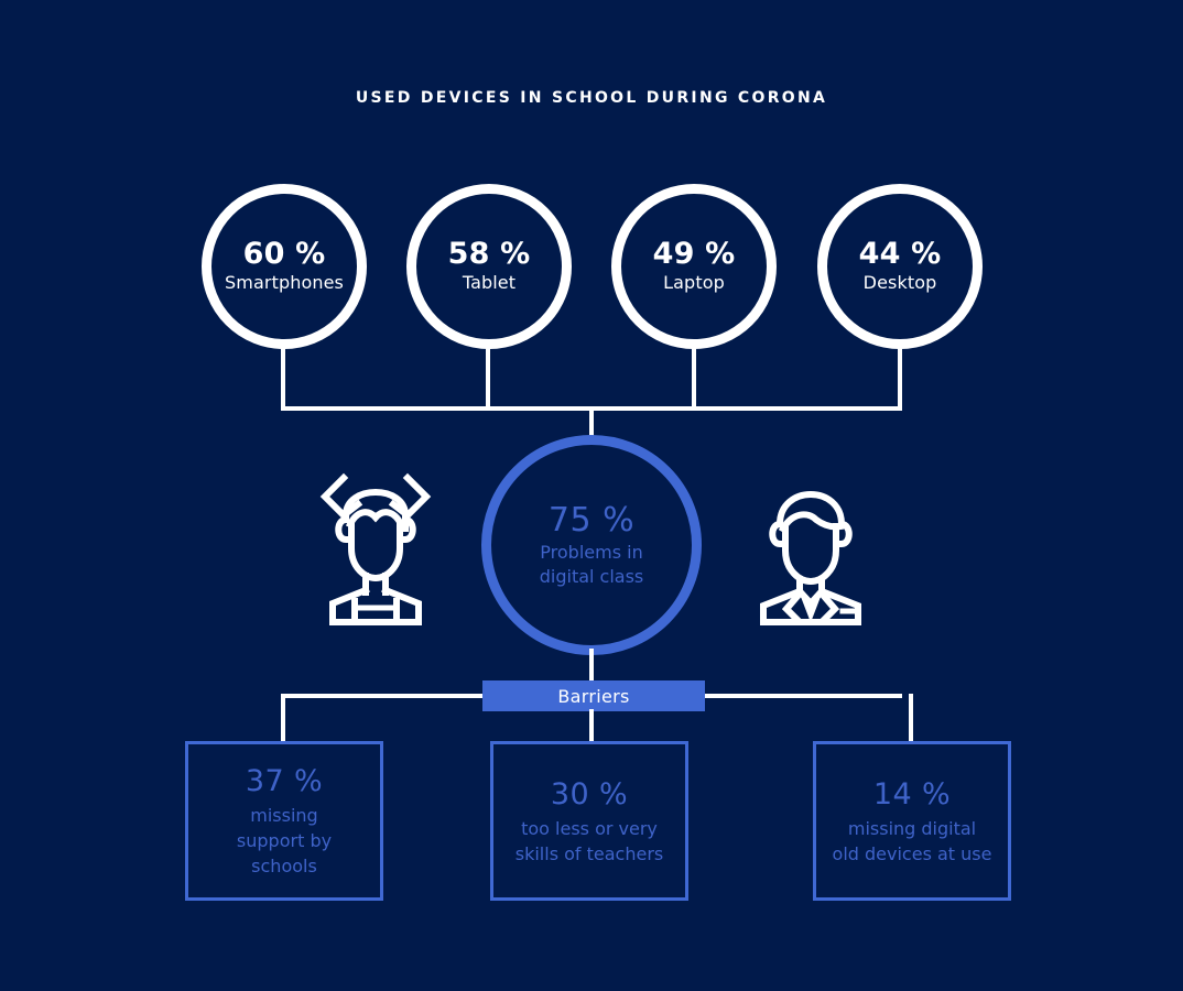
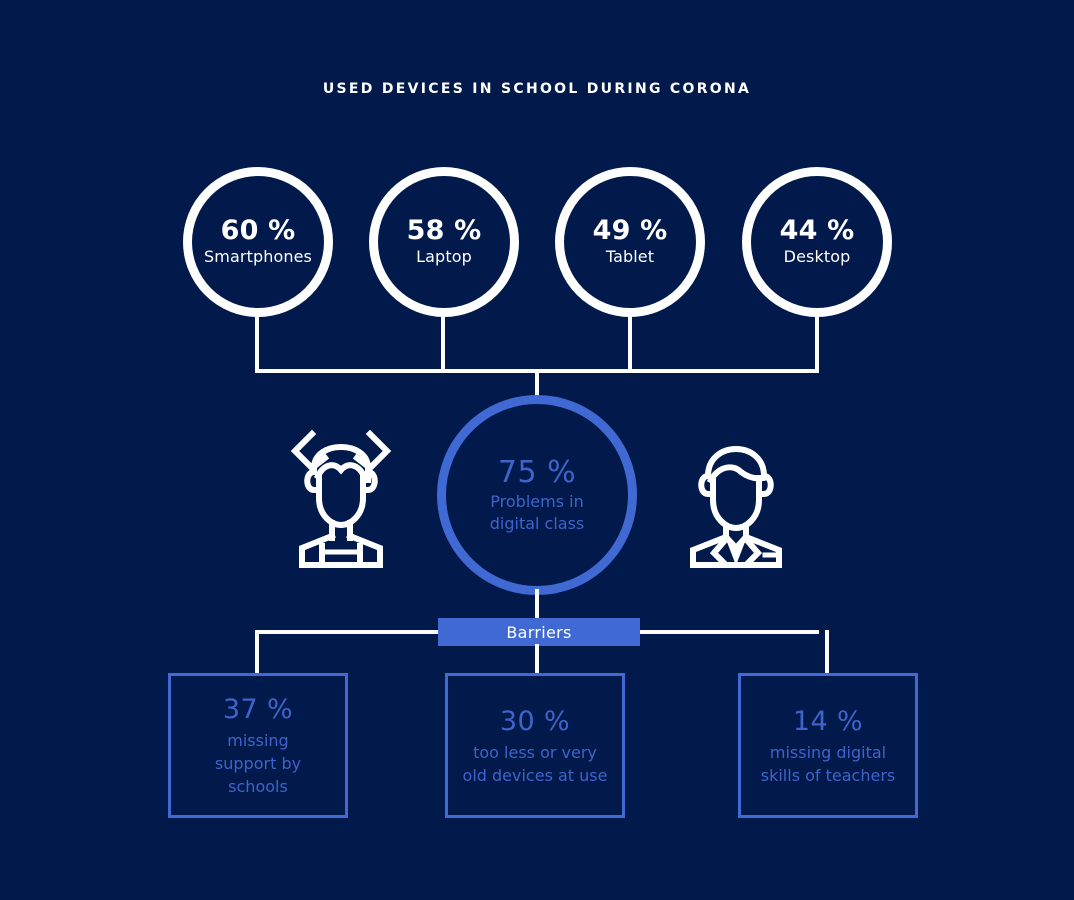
  USED DEVICES IN SCHOOL DURING CORONA
  60 %
  Smartphones
  58 %
- Tablet
+ Laptop
  49 %
- Laptop
+ Tablet
  44 %
  Desktop
  75 %
  Problems in
  digital class
  Barriers
  37 %
  missing
  support by
  schools
  30 %
  too less or very
- skills of teachers
+ old devices at use
  14 %
  missing digital
- old devices at use
+ skills of teachers
